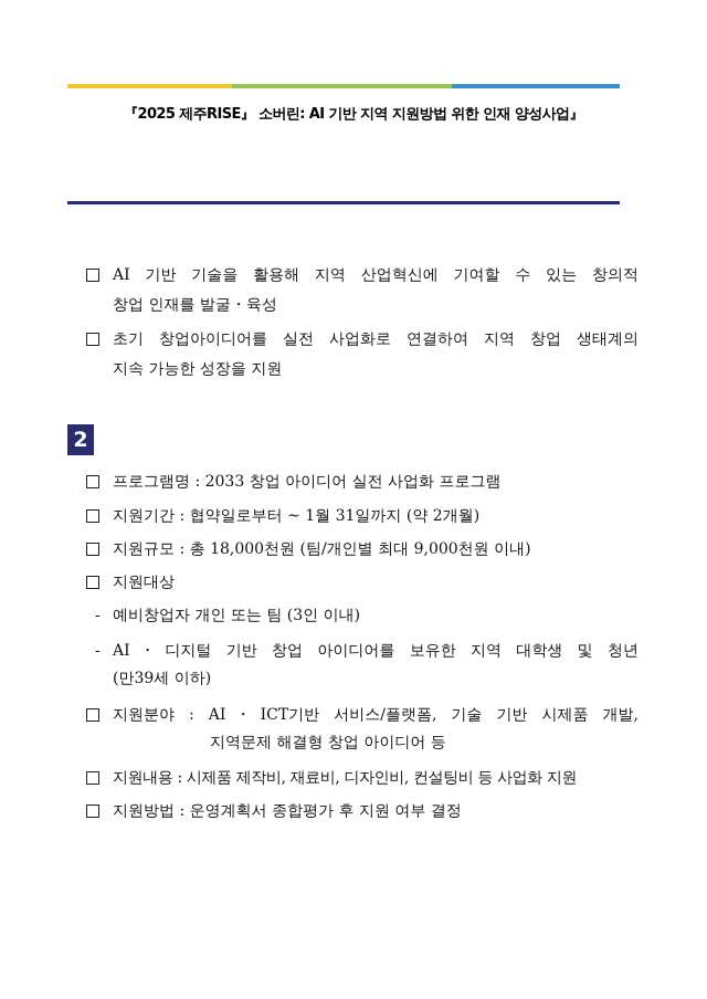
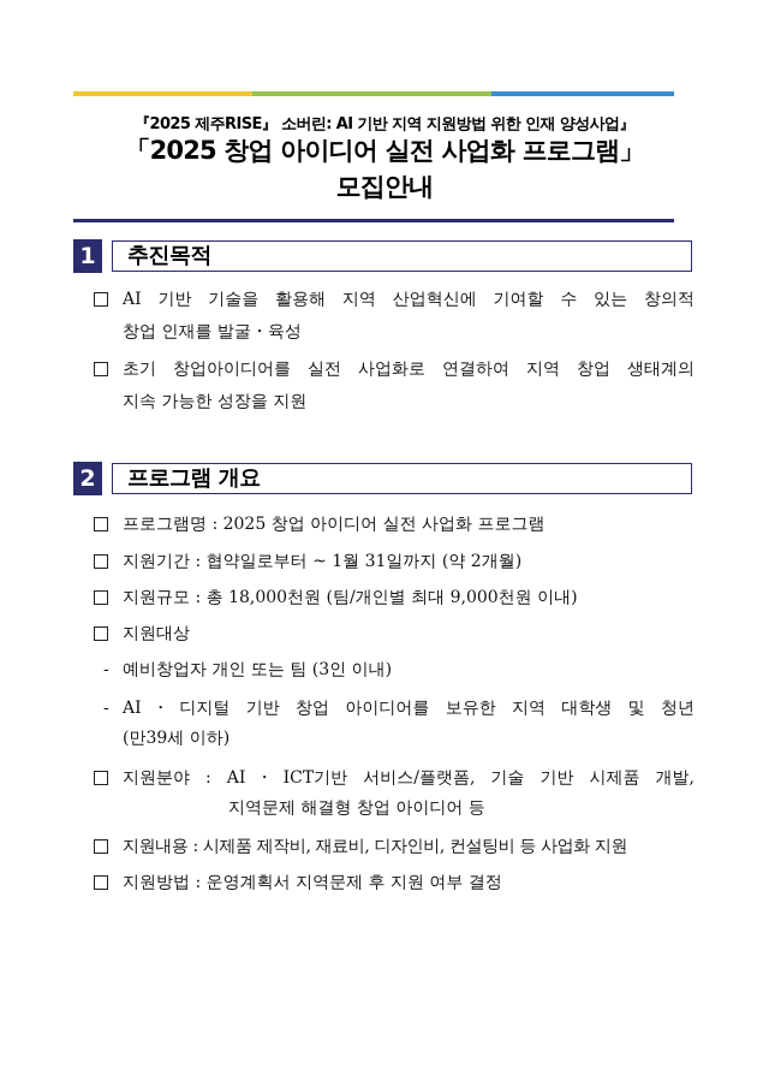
  『2025 제주RISE』 소버린: AI 기반 지역 지원방법 위한 인재 양성사업』
+ 「2025 창업 아이디어 실전 사업화 프로그램」
+ 모집안내
+ 1
+ 추진목적
  AI 기반 기술을 활용해 지역 산업혁신에 기여할 수 있는 창의적
  창업 인재를 발굴・육성
  초기 창업아이디어를 실전 사업화로 연결하여 지역 창업 생태계의
  지속 가능한 성장을 지원
  2
+ 프로그램 개요
- 프로그램명 : 2033 창업 아이디어 실전 사업화 프로그램
+ 프로그램명 : 2025 창업 아이디어 실전 사업화 프로그램
  지원기간 : 협약일로부터 ~ 1월 31일까지 (약 2개월)
  지원규모 : 총 18,000천원 (팀/개인별 최대 9,000천원 이내)
  지원대상
  -
  예비창업자 개인 또는 팀 (3인 이내)
  -
  AI・디지털 기반 창업 아이디어를 보유한 지역 대학생 및 청년
  (만39세 이하)
  지원분야 : AI・ICT기반 서비스/플랫폼, 기술 기반 시제품 개발,
  지역문제 해결형 창업 아이디어 등
  지원내용 : 시제품 제작비, 재료비, 디자인비, 컨설팅비 등 사업화 지원
- 지원방법 : 운영계획서 종합평가 후 지원 여부 결정
+ 지원방법 : 운영계획서 지역문제 후 지원 여부 결정
